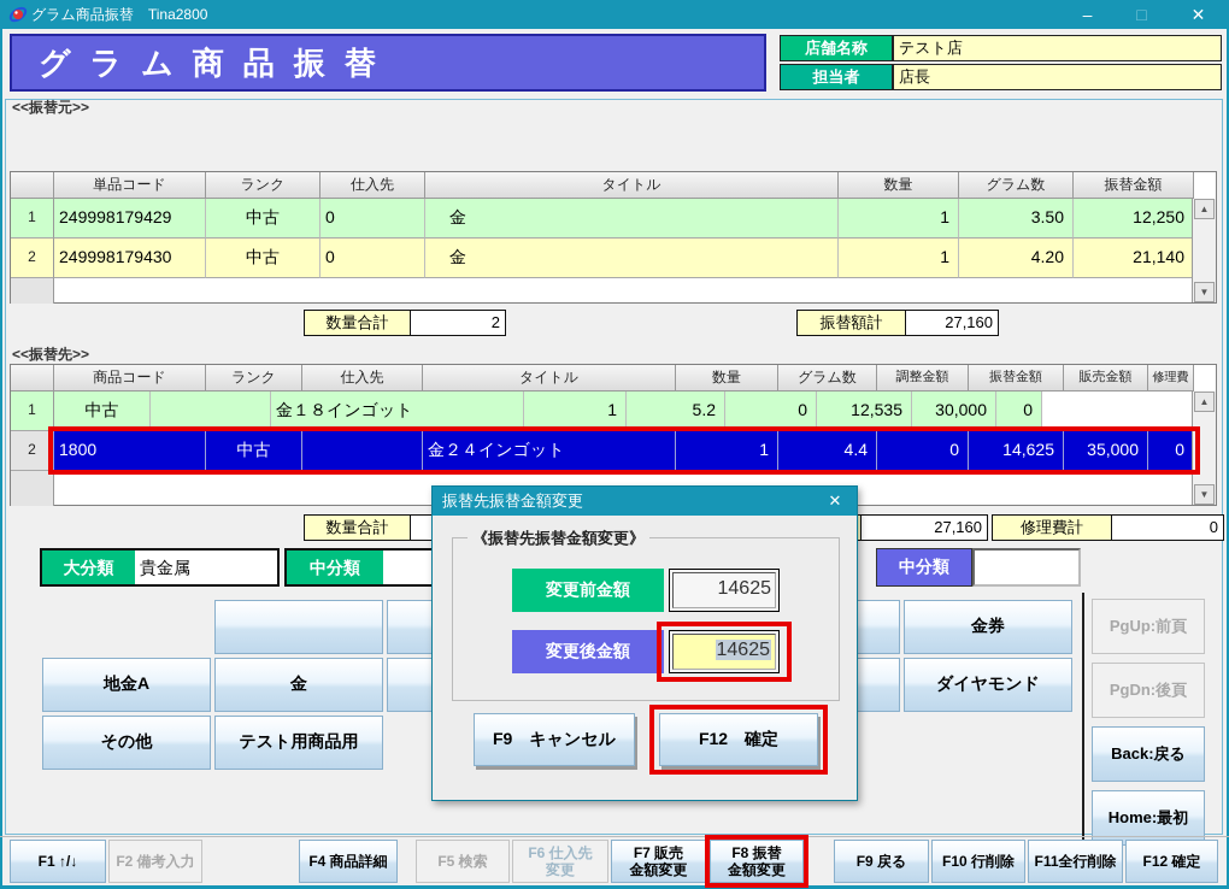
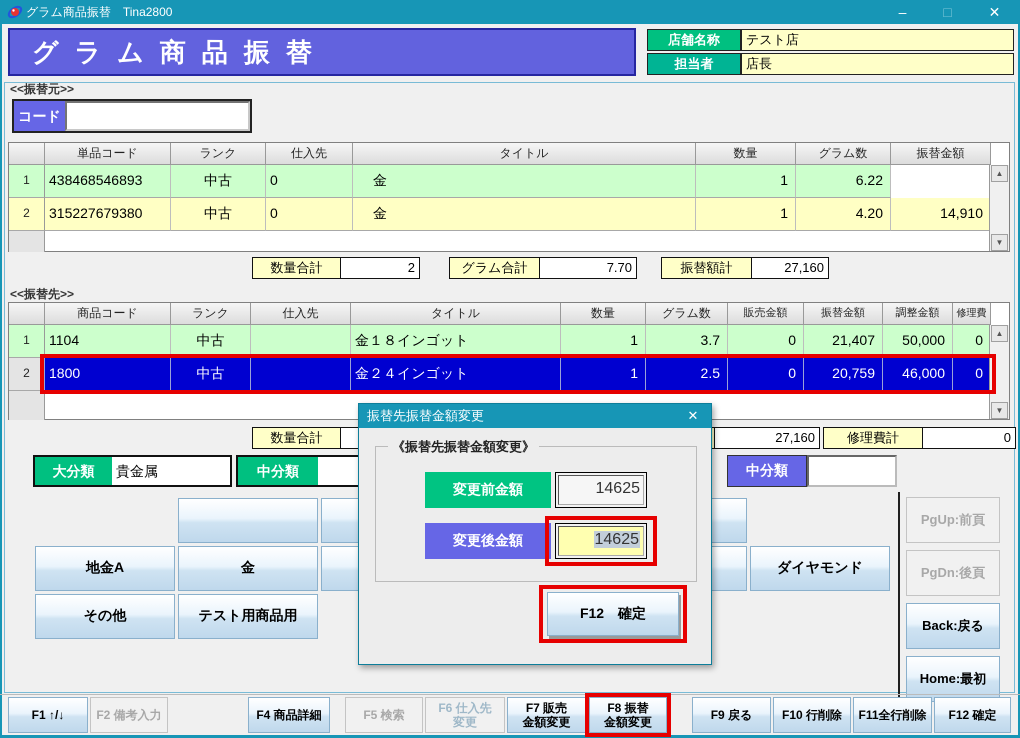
  グラム商品振替 Tina2800
  –
  □
  ✕
  グラム商品振替
  店舗名称
  テスト店
  担当者
  店長
  <<振替元>>
+ コード
  単品コード
  ランク
  仕入先
  タイトル
  数量
  グラム数
  振替金額
  1
- 249998179429
+ 438468546893
  中古
  0
  金
  1
- 3.50
+ 6.22
- 12,250
  2
- 249998179430
+ 315227679380
  中古
  0
  金
  1
  4.20
- 21,140
+ 14,910
  ▲
  ▼
  数量合計
  2
+ グラム合計
+ 7.70
  振替額計
  27,160
  <<振替先>>
  商品コード
  ランク
  仕入先
  タイトル
  数量
  グラム数
- 調整金額
+ 販売金額
  振替金額
- 販売金額
+ 調整金額
  修理費
  1
+ 1104
  中古
  金１８インゴット
  1
- 5.2
+ 3.7
  0
- 12,535
+ 21,407
- 30,000
+ 50,000
  0
  2
  1800
  中古
  金２４インゴット
  1
- 4.4
+ 2.5
  0
- 14,625
+ 20,759
- 35,000
+ 46,000
  0
  ▲
  ▼
  数量合計
  27,160
  修理費計
  0
  大分類
  貴金属
  中分類
  中分類
  地金A
  金
  その他
  テスト用商品用
- 金券
  ダイヤモンド
  PgUp:前頁
  PgDn:後頁
  Back:戻る
  Home:最初
  振替先振替金額変更
  ✕
  《振替先振替金額変更》
  変更前金額
  14625
  変更後金額
  14625
- F9 キャンセル
  F12 確定
  F1 ↑/↓
  F2 備考入力
  F4 商品詳細
  F5 検索
  F6 仕入先
  変更
  F7 販売
  金額変更
  F8 振替
  金額変更
  F9 戻る
  F10 行削除
  F11全行削除
  F12 確定
